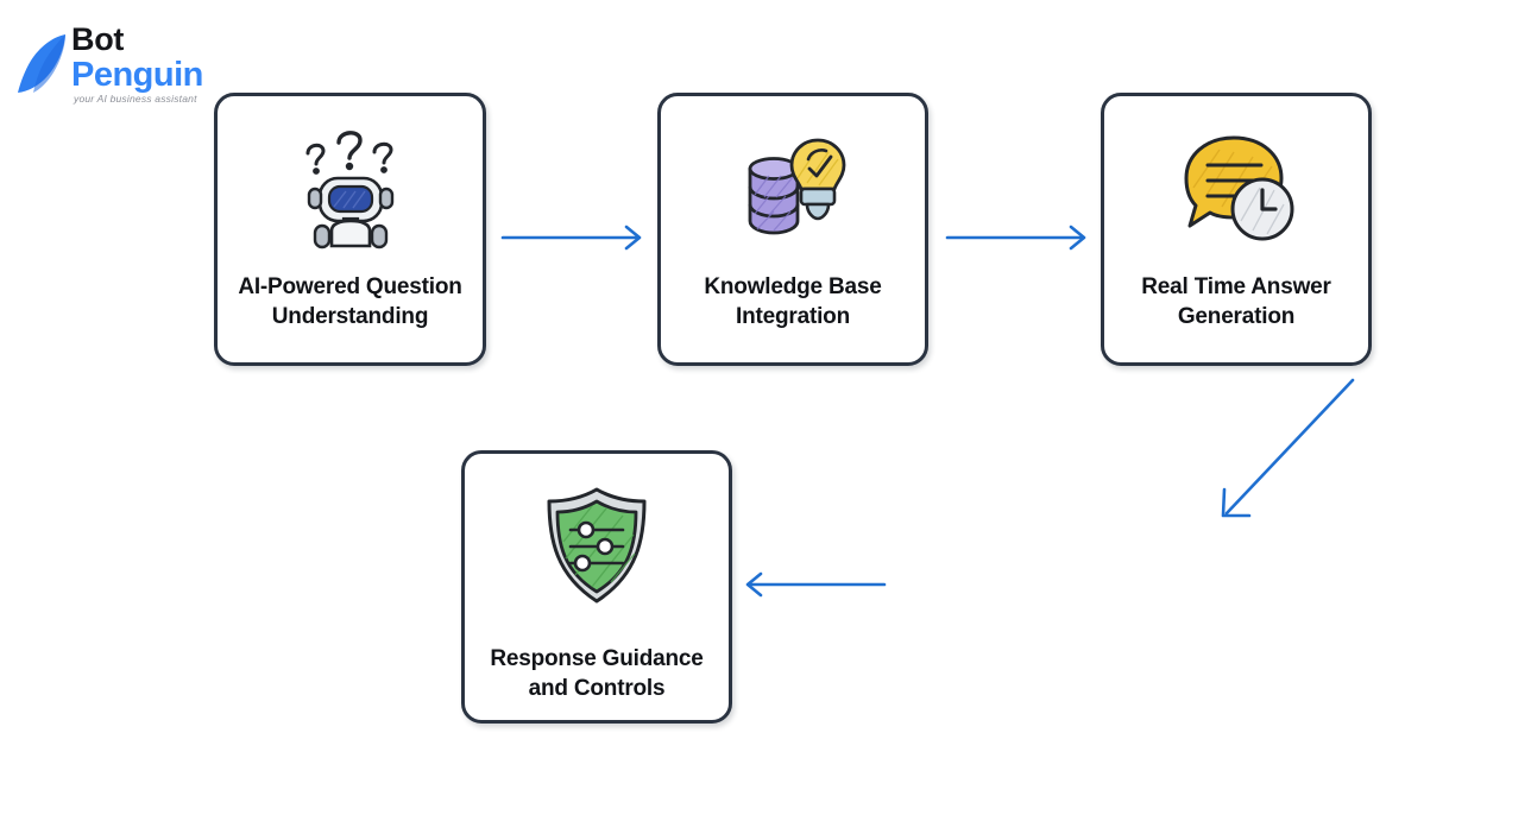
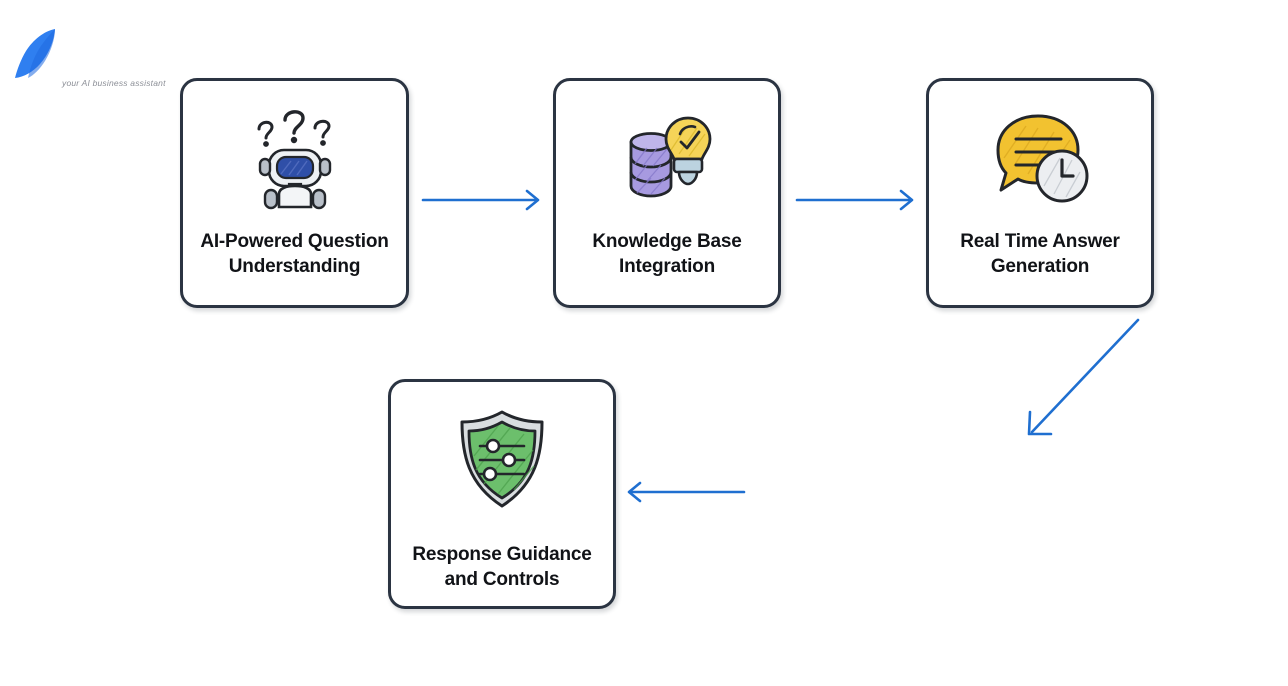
- Bot
- Penguin
  your AI business assistant
  AI-Powered Question
  Understanding
  Knowledge Base
  Integration
  Real Time Answer
  Generation
  Response Guidance
  and Controls
